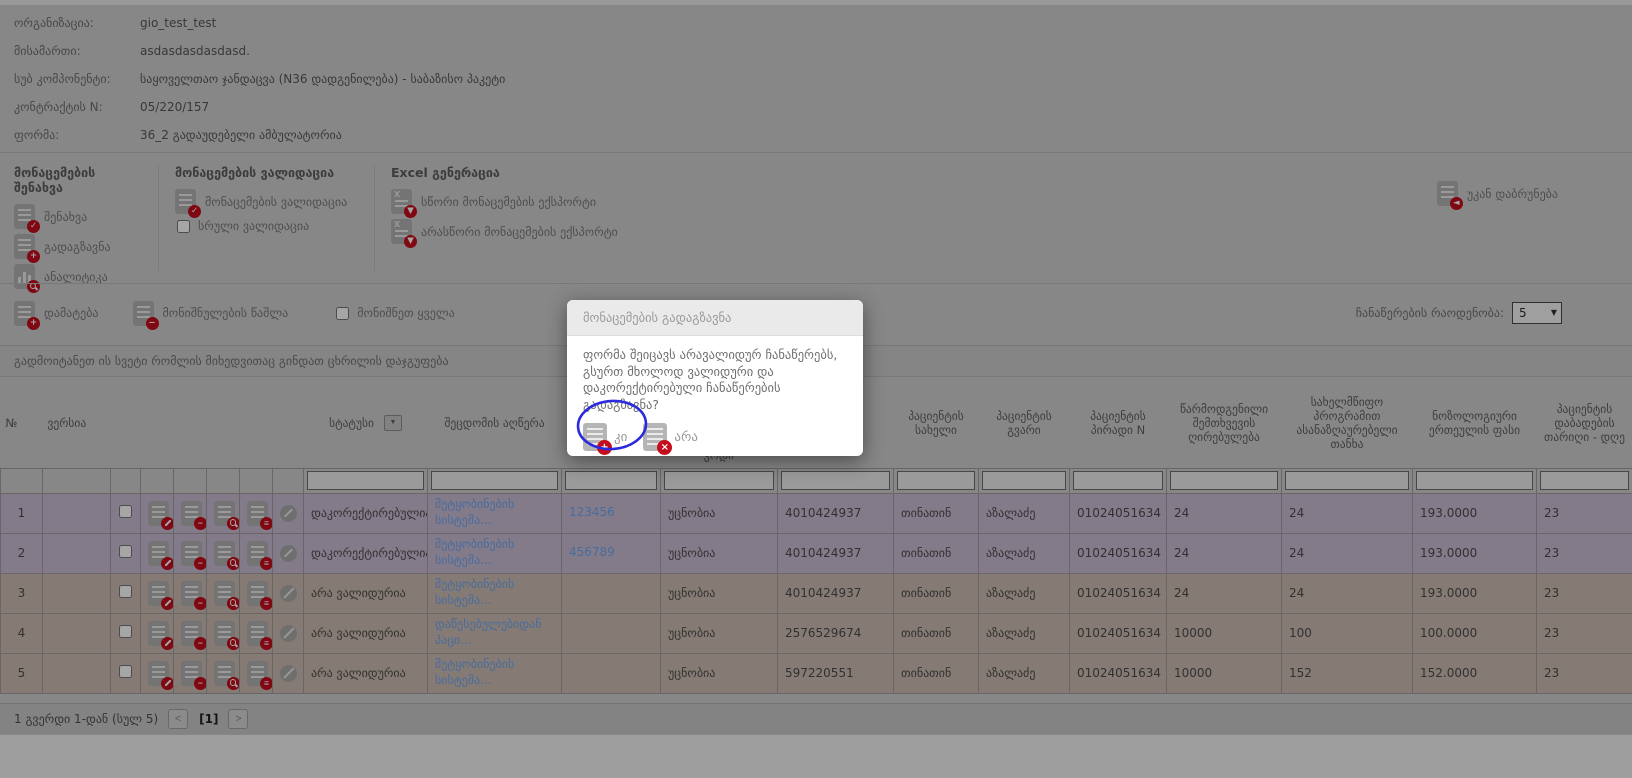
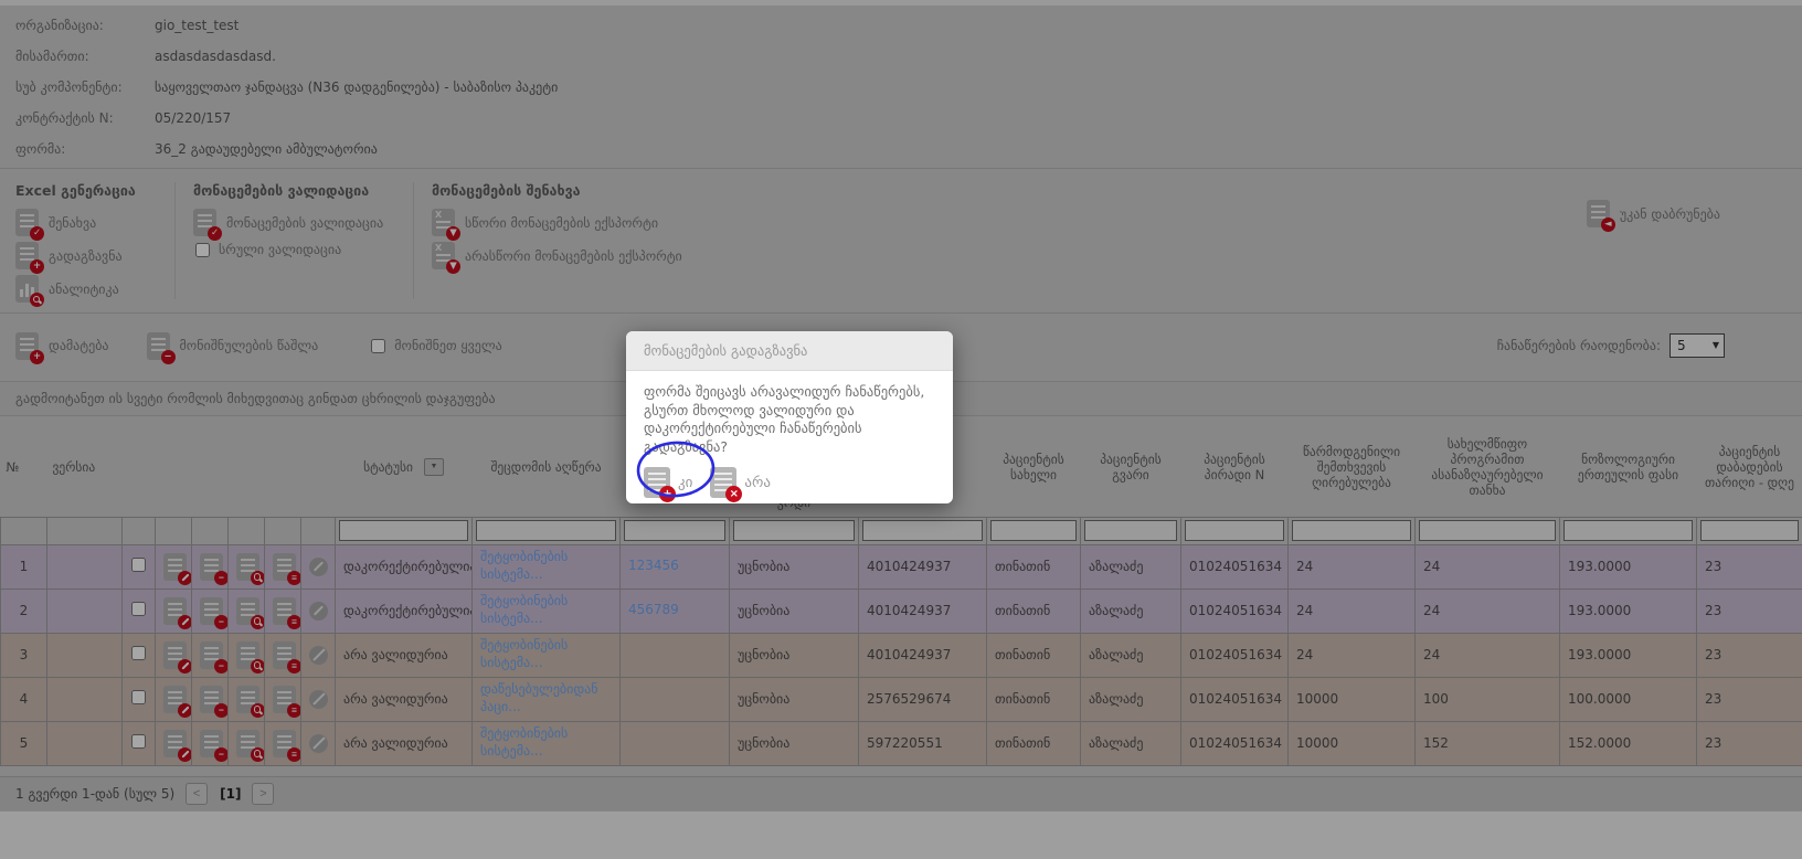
  ორგანიზაცია:
  gio_test_test
  მისამართი:
  asdasdasdasdasd.
  სუბ კომპონენტი:
  საყოველთაო ჯანდაცვა (N36 დადგენილება) - საბაზისო პაკეტი
  კონტრაქტის N:
  05/220/157
  ფორმა:
  36_2 გადაუდებელი ამბულატორია
- მონაცემების შენახვა
+ Excel გენერაცია
  ✓
  შენახვა
  +
  გადაგზავნა
  ანალიტიკა
  მონაცემების ვალიდაცია
  ✓
  მონაცემების ვალიდაცია
  სრული ვალიდაცია
- Excel გენერაცია
+ მონაცემების შენახვა
  ▼
  სწორი მონაცემების ექსპორტი
  ▼
  არასწორი მონაცემების ექსპორტი
  ◄
  უკან დაბრუნება
  +
  დამატება
  −
  მონიშნულების წაშლა
  მონიშნეთ ყველა
  ჩანაწერების რაოდენობა:
  5
  გადმოიტანეთ ის სვეტი რომლის მიხედვითაც გინდათ ცხრილის დაჯგუფება
  №	ვერსია							სტატუსი	შეცდომის აღწერა				პაციენტის სახელი	პაციენტის გვარი	პაციენტის პირადი N	წარმოდგენილი შემთხვევის ღირებულება	სახელმწიფო პროგრამით ასანაზღაურებელი თანხა	ნოზოლოგიური ერთეულის ფასი	პაციენტის დაბადების თარიღი - დღე
  1				−		≡		დაკორექტირებული	შეტყობინების სისტემა...	123456	უცნობია	4010424937	თინათინ	აზალაძე	01024051634	24	24	193.0000	23
  2				−		≡		დაკორექტირებული	შეტყობინების სისტემა...	456789	უცნობია	4010424937	თინათინ	აზალაძე	01024051634	24	24	193.0000	23
  3				−		≡		არა ვალიდურია	შეტყობინების სისტემა...		უცნობია	4010424937	თინათინ	აზალაძე	01024051634	24	24	193.0000	23
  4				−		≡		არა ვალიდურია	დაწესებულებიდან პაცი...		უცნობია	2576529674	თინათინ	აზალაძე	01024051634	10000	100	100.0000	23
  5				−		≡		არა ვალიდურია	შეტყობინების სისტემა...		უცნობია	597220551	თინათინ	აზალაძე	01024051634	10000	152	152.0000	23
  1 გვერდი 1-დან (სულ 5)
  <
  [1]
  >
  მონაცემების გადაგზავნა
  ფორმა შეიცავს არავალიდურ ჩანაწერებს, გსურთ მხოლოდ ვალიდური და დაკორექტირებული ჩანაწერების გადაგზვნა?
  კი
  ×
  არა
